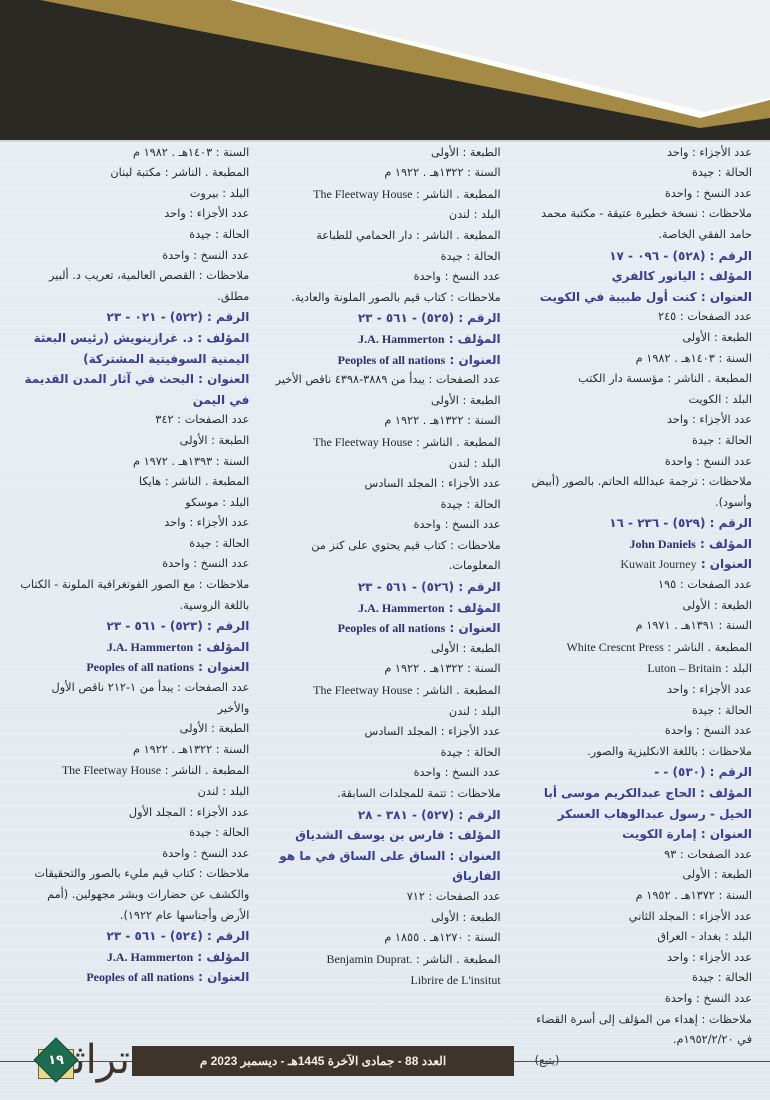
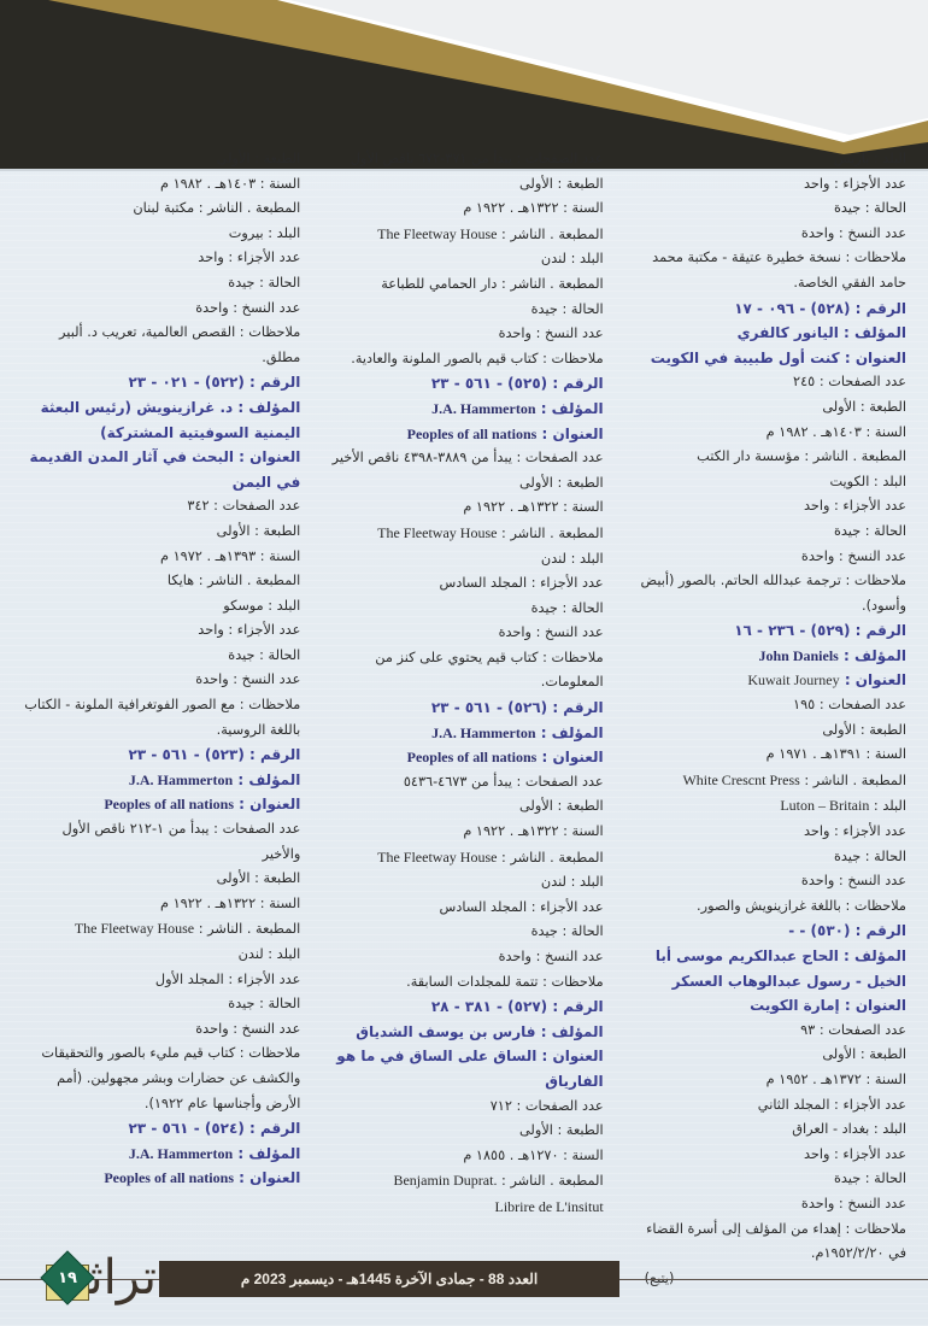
  السنة : ١٤٠٣هـ . ١٩٨٢ م
  المطبعة . الناشر : مكتبة لبنان
  البلد : بيروت
  عدد الأجزاء : واحد
  الحالة : جيدة
  عدد النسخ : واحدة
  ملاحظات : القصص العالمية، تعريب د. ألبير مطلق.
  الرقم : (٥٢٢) - ٠٢١ - ٢٣
  المؤلف : د. غرازينويش (رئيس البعثة اليمنية السوفيتية المشتركة)
  العنوان : البحث في آثار المدن القديمة في اليمن
  عدد الصفحات : ٣٤٢
  الطبعة : الأولى
  السنة : ١٣٩٣هـ . ١٩٧٢ م
  المطبعة . الناشر : هايكا
  البلد : موسكو
  عدد الأجزاء : واحد
  الحالة : جيدة
  عدد النسخ : واحدة
  ملاحظات : مع الصور الفوتغرافية الملونة - الكتاب باللغة الروسية.
  الرقم : (٥٢٣) - ٥٦١ - ٢٣
  المؤلف : J.A. Hammerton
  العنوان : Peoples of all nations
  عدد الصفحات : يبدأ من ١-٢١٢ ناقص الأول والأخير
  الطبعة : الأولى
  السنة : ١٣٢٢هـ . ١٩٢٢ م
  المطبعة . الناشر : The Fleetway House
  البلد : لندن
  عدد الأجزاء : المجلد الأول
  الحالة : جيدة
  عدد النسخ : واحدة
  ملاحظات : كتاب قيم مليء بالصور والتحقيقات والكشف عن حضارات وبشر مجهولين. (أمم الأرض وأجناسها عام ١٩٢٢).
  الرقم : (٥٢٤) - ٥٦١ - ٢٣
  المؤلف : J.A. Hammerton
  العنوان : Peoples of all nations
  الطبعة : الأولى
  السنة : ١٣٢٢هـ . ١٩٢٢ م
  المطبعة . الناشر : The Fleetway House
  البلد : لندن
  المطبعة . الناشر : دار الحمامي للطباعة
  الحالة : جيدة
  عدد النسخ : واحدة
  ملاحظات : كتاب قيم بالصور الملونة والعادية.
  الرقم : (٥٢٥) - ٥٦١ - ٢٣
  المؤلف : J.A. Hammerton
  العنوان : Peoples of all nations
  عدد الصفحات : يبدأ من ٣٨٨٩-٤٣٩٨ ناقص الأخير
  الطبعة : الأولى
  السنة : ١٣٢٢هـ . ١٩٢٢ م
  المطبعة . الناشر : The Fleetway House
  البلد : لندن
  عدد الأجزاء : المجلد السادس
  الحالة : جيدة
  عدد النسخ : واحدة
  ملاحظات : كتاب قيم يحتوي على كنز من المعلومات.
  الرقم : (٥٢٦) - ٥٦١ - ٢٣
  المؤلف : J.A. Hammerton
  العنوان : Peoples of all nations
+ عدد الصفحات : يبدأ من ٤٦٧٣-٥٤٣٦
  الطبعة : الأولى
  السنة : ١٣٢٢هـ . ١٩٢٢ م
  المطبعة . الناشر : The Fleetway House
  البلد : لندن
  عدد الأجزاء : المجلد السادس
  الحالة : جيدة
  عدد النسخ : واحدة
  ملاحظات : تتمة للمجلدات السابقة.
  الرقم : (٥٢٧) - ٣٨١ - ٢٨
  المؤلف : فارس بن يوسف الشدياق
  العنوان : الساق على الساق في ما هو الفارياق
  عدد الصفحات : ٧١٢
  الطبعة : الأولى
  السنة : ١٢٧٠هـ . ١٨٥٥ م
  المطبعة . الناشر : Benjamin Duprat.
  Librire de L'insitut
  عدد الأجزاء : واحد
  الحالة : جيدة
  عدد النسخ : واحدة
  ملاحظات : نسخة خطيرة عتيقة - مكتبة محمد حامد الفقي الخاصة.
  الرقم : (٥٢٨) - ٠٩٦ - ١٧
  المؤلف : اليانور كالفري
  العنوان : كنت أول طبيبة في الكويت
  عدد الصفحات : ٢٤٥
  الطبعة : الأولى
  السنة : ١٤٠٣هـ . ١٩٨٢ م
  المطبعة . الناشر : مؤسسة دار الكتب
  البلد : الكويت
  عدد الأجزاء : واحد
  الحالة : جيدة
  عدد النسخ : واحدة
  ملاحظات : ترجمة عبدالله الحاتم. بالصور (أبيض وأسود).
  الرقم : (٥٢٩) - ٢٣٦ - ١٦
  المؤلف : John Daniels
  العنوان : Kuwait Journey
  عدد الصفحات : ١٩٥
  الطبعة : الأولى
  السنة : ١٣٩١هـ . ١٩٧١ م
  المطبعة . الناشر : White Crescnt Press
  البلد : Luton – Britain
  عدد الأجزاء : واحد
  الحالة : جيدة
  عدد النسخ : واحدة
- ملاحظات : باللغة الانكليزية والصور.
+ ملاحظات : باللغة غرازينويش والصور.
  الرقم : (٥٣٠) - -
  المؤلف : الحاج عبدالكريم موسى أبا الخيل - رسول عبدالوهاب العسكر
  العنوان : إمارة الكويت
  عدد الصفحات : ٩٣
  الطبعة : الأولى
  السنة : ١٣٧٢هـ . ١٩٥٢ م
  عدد الأجزاء : المجلد الثاني
  البلد : بغداد - العراق
  عدد الأجزاء : واحد
  الحالة : جيدة
  عدد النسخ : واحدة
  ملاحظات : إهداء من المؤلف إلى أسرة القضاء في ١٩٥٢/٢/٢٠م.
  العدد 88 - جمادى الآخرة 1445هـ - ديسمبر 2023 م
  ١٩
